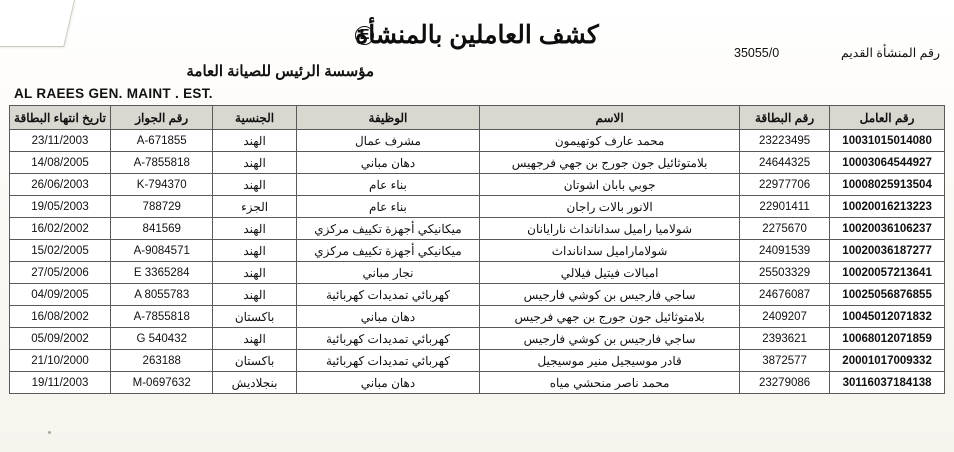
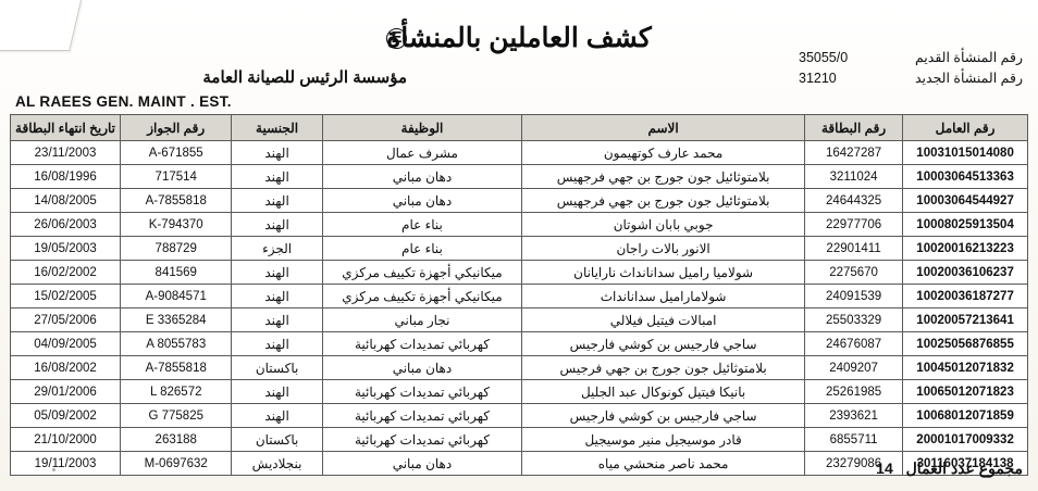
  كشف العاملين بالمنشأة
  E
  مؤسسة الرئيس للصيانة العامة
  AL RAEES GEN. MAINT . EST.
  رقم المنشأة القديم
  35055/0
+ رقم المنشأة الجديد
+ 31210
  رقم العامل	رقم البطاقة	الاسم	الوظيفة	الجنسية	رقم الجواز	تاريخ انتهاء البطاقة
- 10031015014080	23223495	محمد عارف كوتهيمون	مشرف عمال	الهند	A-671855	23/11/2003
+ 10031015014080	16427287	محمد عارف كوتهيمون	مشرف عمال	الهند	A-671855	23/11/2003
+ 10003064513363	3211024	بلامتوثائيل جون جورج بن جهي فرجهيس	دهان مباني	الهند	717514	16/08/1996
  10003064544927	24644325	بلامتوثائيل جون جورج بن جهي فرجهيس	دهان مباني	الهند	A-7855818	14/08/2005
  10008025913504	22977706	جوبي بابان اشوتان	بناء عام	الهند	K-794370	26/06/2003
  10020016213223	22901411	الانور بالات راجان	بناء عام	الجزء	788729	19/05/2003
  10020036106237	2275670	شولاميا راميل سدانانداث نارايانان	ميكانيكي أجهزة تكييف مركزي	الهند	841569	16/02/2002
  10020036187277	24091539	شولاماراميل سدانانداث	ميكانيكي أجهزة تكييف مركزي	الهند	A-9084571	15/02/2005
  10020057213641	25503329	امبالات فيتيل فيلالي	نجار مباني	الهند	E 3365284	27/05/2006
  10025056876855	24676087	ساجي فارجيس بن كوشي فارجيس	كهربائي تمديدات كهربائية	الهند	A 8055783	04/09/2005
  10045012071832	2409207	بلامتوثائيل جون جورج بن جهي فرجيس	دهان مباني	باكستان	A-7855818	16/08/2002
+ 10065012071823	25261985	بانيكا فيتيل كونوكال عبد الجليل	كهربائي تمديدات كهربائية	الهند	L 826572	29/01/2006
- 10068012071859	2393621	ساجي فارجيس بن كوشي فارجيس	كهربائي تمديدات كهربائية	الهند	G 540432	05/09/2002
+ 10068012071859	2393621	ساجي فارجيس بن كوشي فارجيس	كهربائي تمديدات كهربائية	الهند	G 775825	05/09/2002
- 20001017009332	3872577	قادر موسيجيل منير موسيجيل	كهربائي تمديدات كهربائية	باكستان	263188	21/10/2000
+ 20001017009332	6855711	قادر موسيجيل منير موسيجيل	كهربائي تمديدات كهربائية	باكستان	263188	21/10/2000
  30116037184138	23279086	محمد ناصر منحشي مياه	دهان مباني	بنجلاديش	M-0697632	19/11/2003
+ مجموع عدد العمال 14
